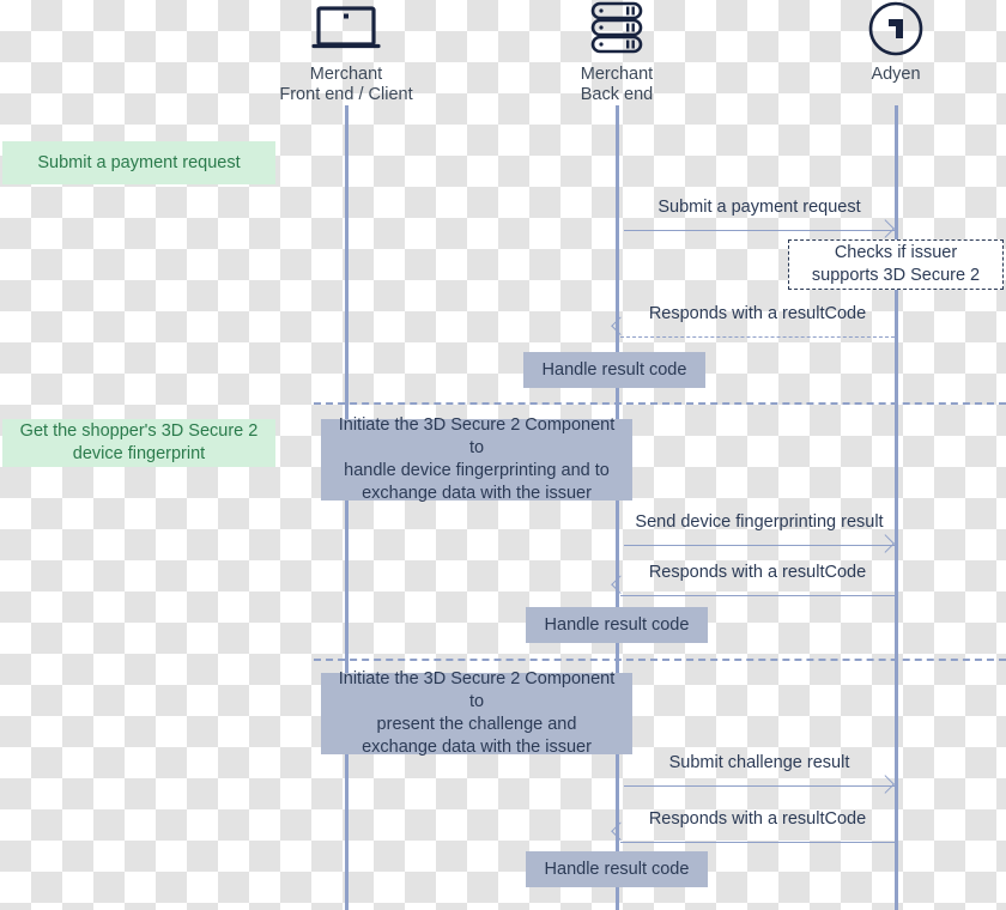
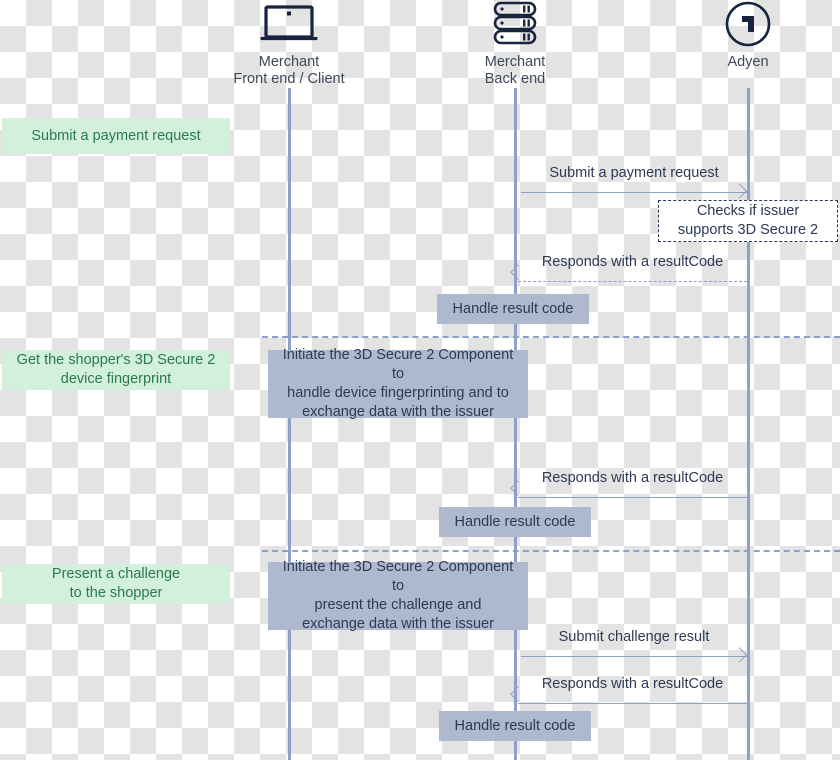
  Merchant
  Front end / Client
  Merchant
  Back end
  Adyen
  Submit a payment request
  Submit a payment request
  Checks if issuer
  supports 3D Secure 2
  Responds with a resultCode
  Handle result code
  Get the shopper's 3D Secure 2
  device fingerprint
  Initiate the 3D Secure 2 Component to
  handle device fingerprinting and to
  exchange data with the issuer
- Send device fingerprinting result
  Responds with a resultCode
  Handle result code
+ Present a challenge
+ to the shopper
  Initiate the 3D Secure 2 Component to
  present the challenge and
  exchange data with the issuer
  Submit challenge result
  Responds with a resultCode
  Handle result code
